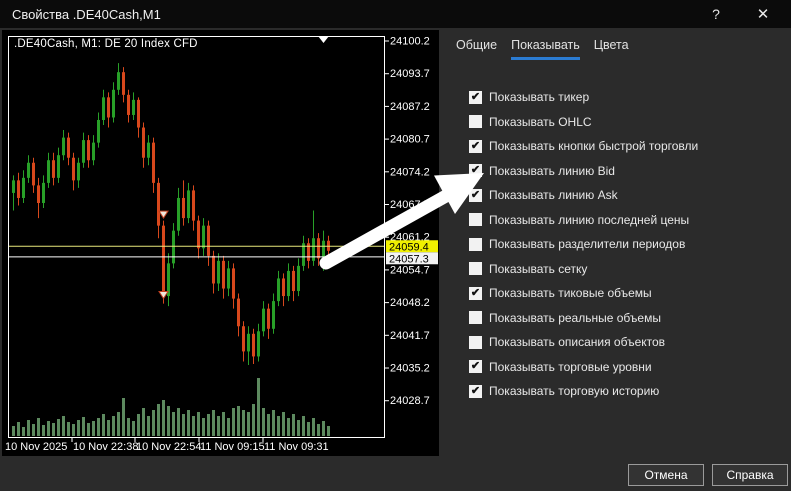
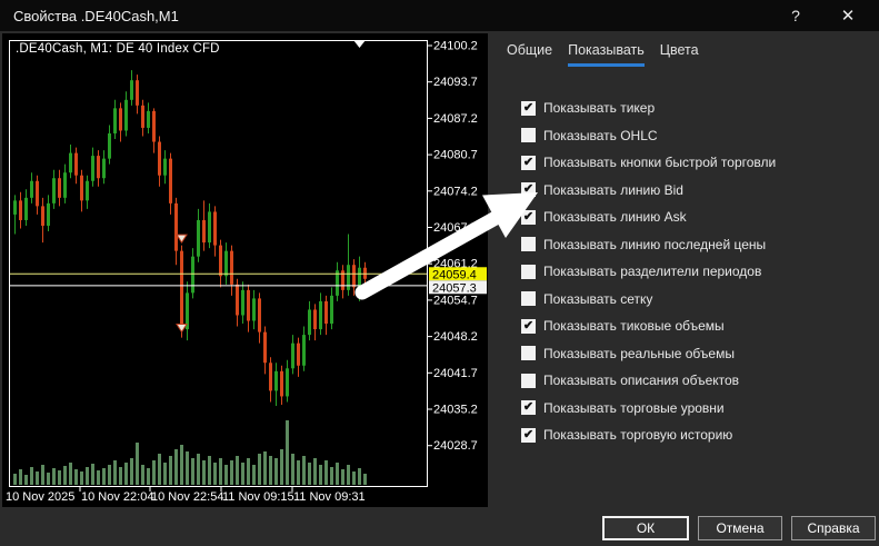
  Свойства .DE40Cash,M1
  ?
  ✕
  24100.2
  24093.7
  24087.2
  24080.7
  24074.2
  24061.2
  24054.7
  24048.2
  24041.7
  24035.2
  24028.7
  24059.4
  24057.3
  10 Nov 2025
- 10 Nov 22:38
+ 10 Nov 22:04
  10 Nov 22:54
  11 Nov 09:15
  11 Nov 09:31
- .DE40Cash, M1: DE 20 Index CFD
+ .DE40Cash, M1: DE 40 Index CFD
  Общие
  Показывать
  Цвета
  ✔
  Показывать тикер
  Показывать OHLC
  ✔
  Показывать кнопки быстрой торговли
  ✔
  Показывать линию Bid
  ✔
  Показывать линию Ask
  Показывать линию последней цены
  Показывать разделители периодов
  Показывать сетку
  ✔
  Показывать тиковые объемы
  Показывать реальные объемы
  Показывать описания объектов
  ✔
  Показывать торговые уровни
  ✔
  Показывать торговую историю
+ ОК
  Отмена
  Справка
